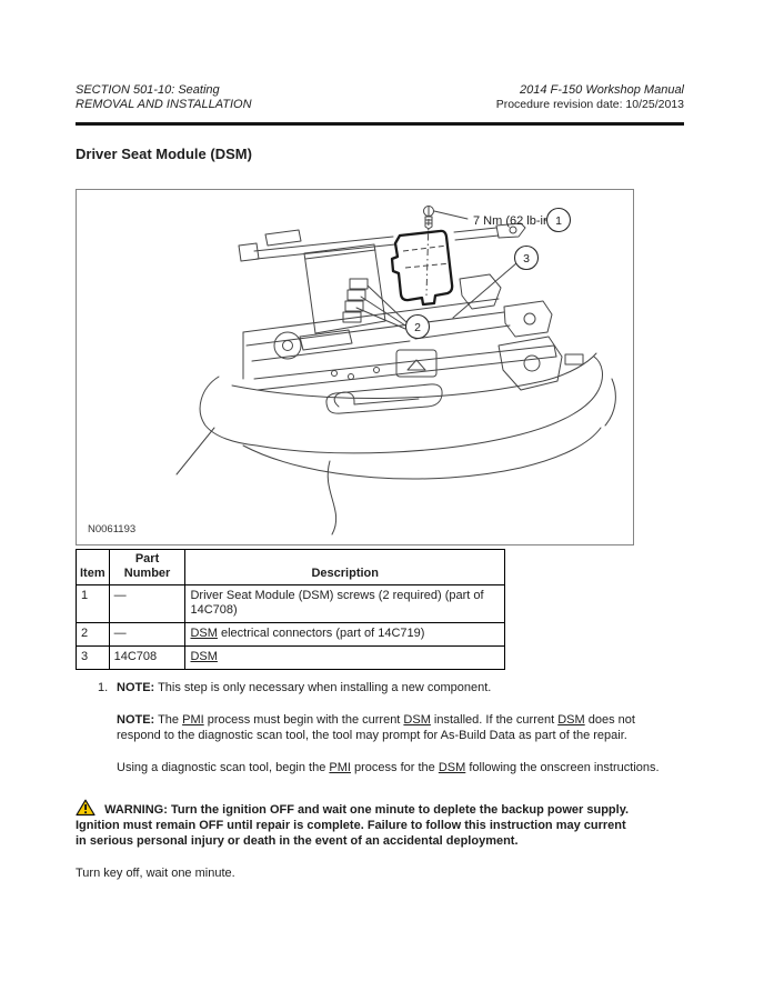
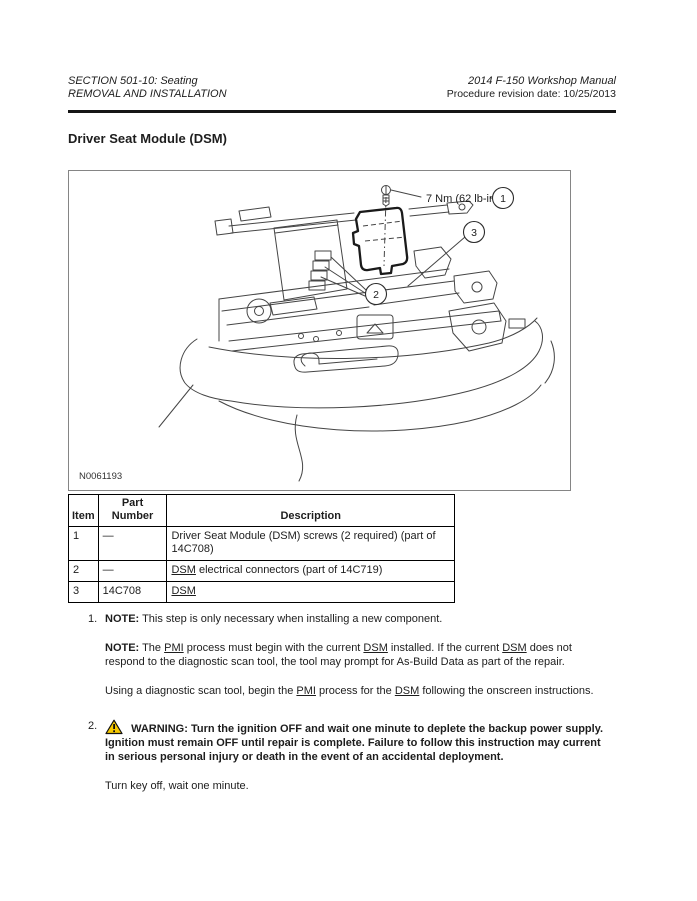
  SECTION 501-10: Seating
  REMOVAL AND INSTALLATION
  2014 F-150 Workshop Manual
  Procedure revision date: 10/25/2013
  Driver Seat Module (DSM)
  7 Nm (62 lb-i
  1
  3
  2
  N0061193
  Item	Part Number	Description
  1	—	Driver Seat Module (DSM) screws (2 required) (part of 14C708)
  2	—	DSM electrical connectors (part of 14C719)
  3	14C708	DSM
  1.
  NOTE: This step is only necessary when installing a new component.
  NOTE: The PMI process must begin with the current DSM installed. If the current DSM does not respond to the diagnostic scan tool, the tool may prompt for As-Build Data as part of the repair.
  Using a diagnostic scan tool, begin the PMI process for the DSM following the onscreen instructions.
+ 2.
  WARNING: Turn the ignition OFF and wait one minute to deplete the backup power supply. Ignition must remain OFF until repair is complete. Failure to follow this instruction may current in serious personal injury or death in the event of an accidental deployment.
  Turn key off, wait one minute.
